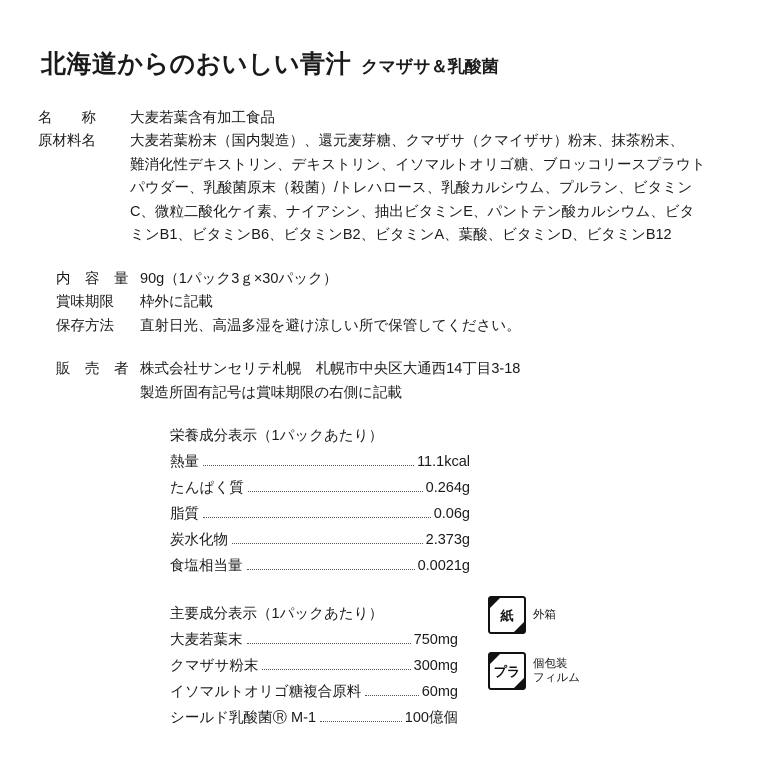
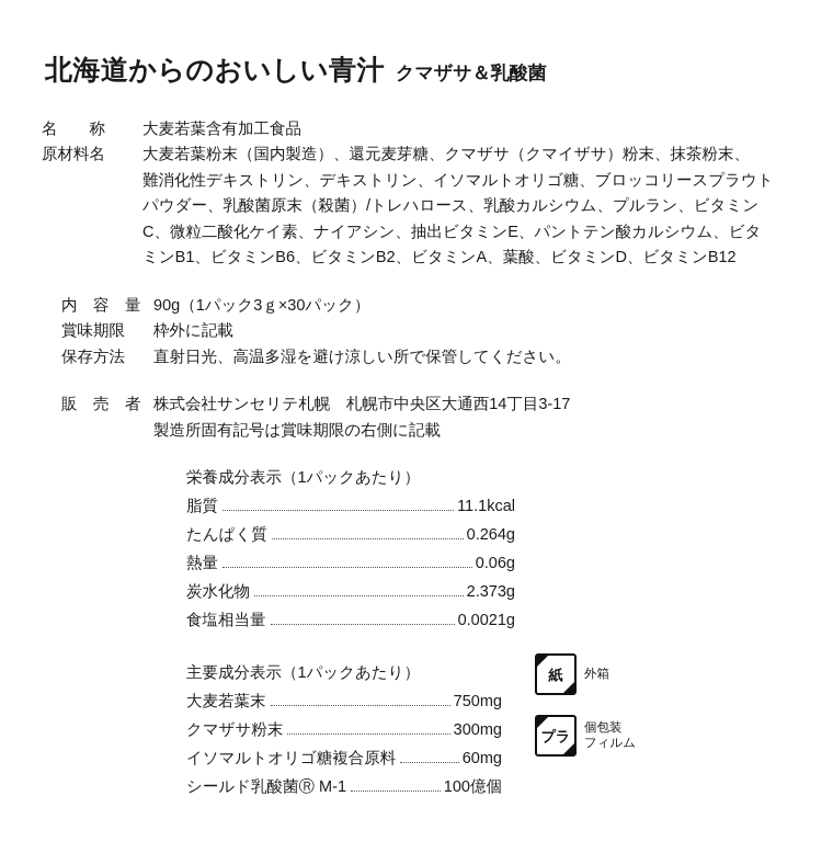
  北海道からのおいしい青汁
  クマザサ＆乳酸菌
  名 称
  大麦若葉含有加工食品
  原材料名
  大麦若葉粉末（国内製造）、還元麦芽糖、クマザサ（クマイザサ）粉末、抹茶粉末、
  難消化性デキストリン、デキストリン、イソマルトオリゴ糖、ブロッコリースプラウト
  パウダー、乳酸菌原末（殺菌）/トレハロース、乳酸カルシウム、プルラン、ビタミン
  C、微粒二酸化ケイ素、ナイアシン、抽出ビタミンE、パントテン酸カルシウム、ビタ
  ミンB1、ビタミンB6、ビタミンB2、ビタミンA、葉酸、ビタミンD、ビタミンB12
  内 容 量
  90g（1パック3ｇ×30パック）
  賞味期限
  枠外に記載
  保存方法
  直射日光、高温多湿を避け涼しい所で保管してください。
  販 売 者
- 株式会社サンセリテ札幌 札幌市中央区大通西14丁目3-18
+ 株式会社サンセリテ札幌 札幌市中央区大通西14丁目3-17
  製造所固有記号は賞味期限の右側に記載
  栄養成分表示（1パックあたり）
- 熱量
+ 脂質
  11.1kcal
  たんぱく質
  0.264g
- 脂質
+ 熱量
  0.06g
  炭水化物
  2.373g
  食塩相当量
  0.0021g
  主要成分表示（1パックあたり）
  大麦若葉末
  750mg
  クマザサ粉末
  300mg
  イソマルトオリゴ糖複合原料
  60mg
  シールド乳酸菌Ⓡ M-1
  100億個
  紙
  外箱
  プラ
  個包装
  フィルム
